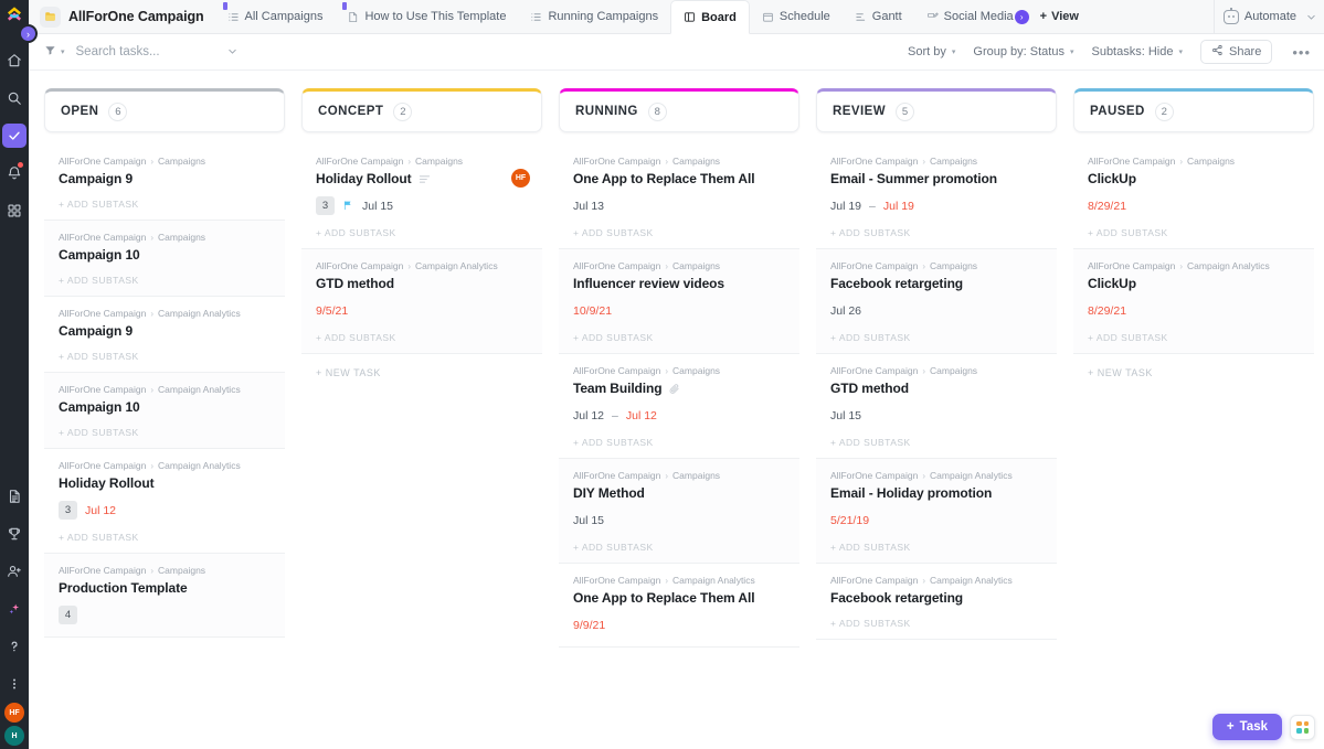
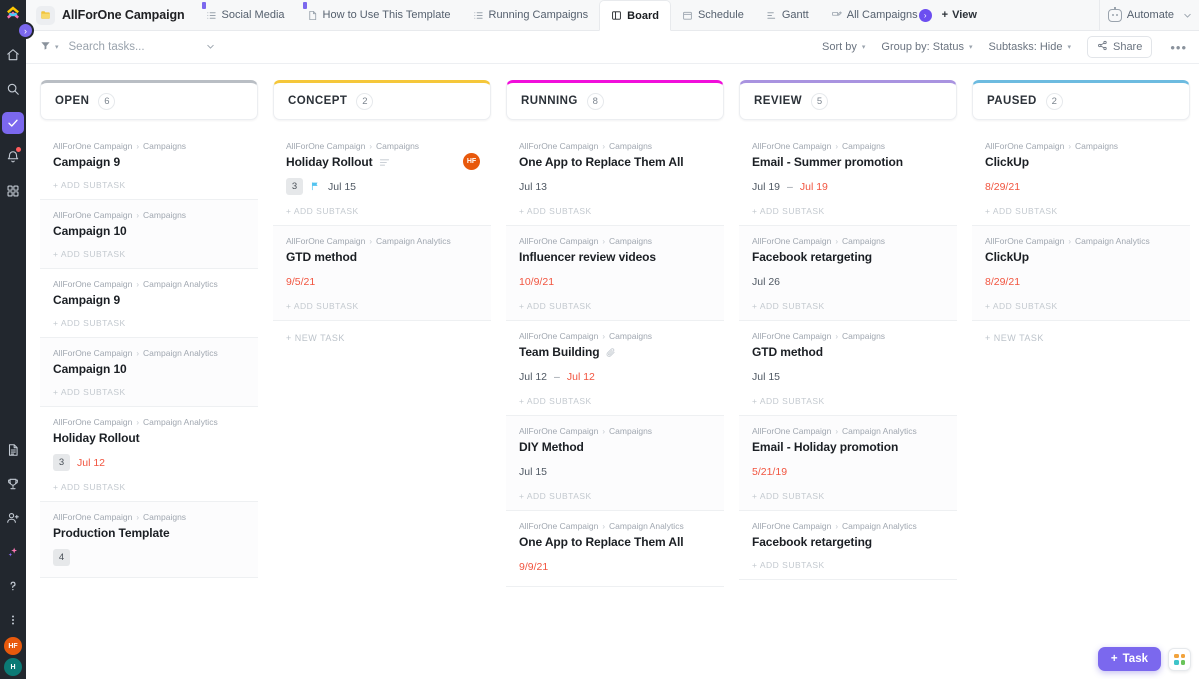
  ›
  AllForOne Campaign
- All Campaigns
+ Social Media
  How to Use This Template
  Running Campaigns
  Board
  Schedule
  Gantt
- Social Media
+ All Campaigns
  ›
  +
  View
  Automate
  Search tasks...
  Sort by
  Group by: Status
  Subtasks: Hide
  Share
  •••
  OPEN
  6
  AllForOne Campaign
  ›
  Campaigns
  Campaign 9
  + ADD SUBTASK
  AllForOne Campaign
  ›
  Campaigns
  Campaign 10
  + ADD SUBTASK
  AllForOne Campaign
  ›
  Campaign Analytics
  Campaign 9
  + ADD SUBTASK
  AllForOne Campaign
  ›
  Campaign Analytics
  Campaign 10
  + ADD SUBTASK
  AllForOne Campaign
  ›
  Campaign Analytics
  Holiday Rollout
  3
  Jul 12
  + ADD SUBTASK
  AllForOne Campaign
  ›
  Campaigns
  Production Template
  4
  CONCEPT
  2
  AllForOne Campaign
  ›
  Campaigns
  Holiday Rollout
  3
  Jul 15
  + ADD SUBTASK
  AllForOne Campaign
  ›
  Campaign Analytics
  GTD method
  9/5/21
  + ADD SUBTASK
  + NEW TASK
  RUNNING
  8
  AllForOne Campaign
  ›
  Campaigns
  One App to Replace Them All
  Jul 13
  + ADD SUBTASK
  AllForOne Campaign
  ›
  Campaigns
  Influencer review videos
  10/9/21
  + ADD SUBTASK
  AllForOne Campaign
  ›
  Campaigns
  Team Building
  Jul 12
  –
  Jul 12
  + ADD SUBTASK
  AllForOne Campaign
  ›
  Campaigns
  DIY Method
  Jul 15
  + ADD SUBTASK
  AllForOne Campaign
  ›
  Campaign Analytics
  One App to Replace Them All
  9/9/21
  REVIEW
  5
  AllForOne Campaign
  ›
  Campaigns
  Email - Summer promotion
  Jul 19
  –
  Jul 19
  + ADD SUBTASK
  AllForOne Campaign
  ›
  Campaigns
  Facebook retargeting
  Jul 26
  + ADD SUBTASK
  AllForOne Campaign
  ›
  Campaigns
  GTD method
  Jul 15
  + ADD SUBTASK
  AllForOne Campaign
  ›
  Campaign Analytics
  Email - Holiday promotion
  5/21/19
  + ADD SUBTASK
  AllForOne Campaign
  ›
  Campaign Analytics
  Facebook retargeting
  + ADD SUBTASK
  PAUSED
  2
  AllForOne Campaign
  ›
  Campaigns
  ClickUp
  8/29/21
  + ADD SUBTASK
  AllForOne Campaign
  ›
  Campaign Analytics
  ClickUp
  8/29/21
  + ADD SUBTASK
  + NEW TASK
  +
  Task
